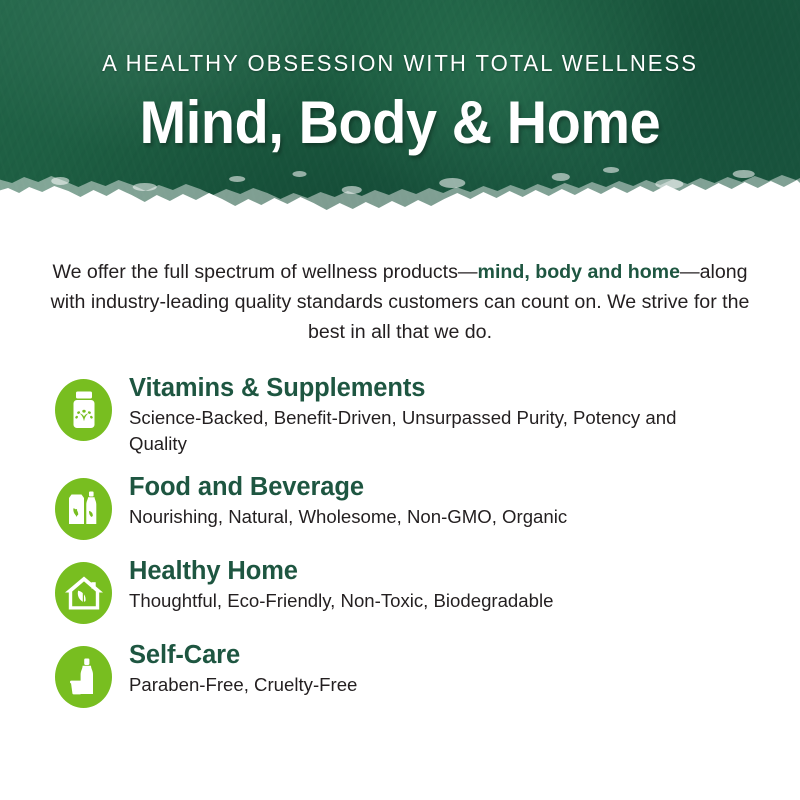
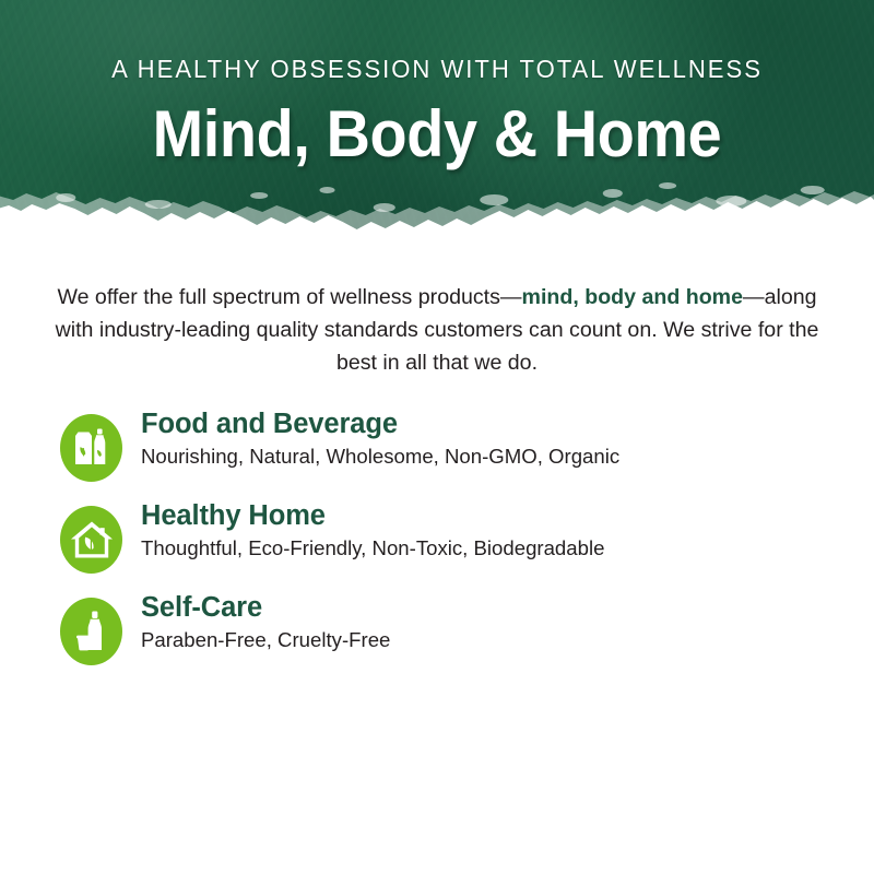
  A HEALTHY OBSESSION WITH TOTAL WELLNESS
  Mind, Body & Home
  We offer the full spectrum of wellness products—mind, body and home—along with industry-leading quality standards customers can count on. We strive for the best in all that we do.
- Vitamins & Supplements
- Science-Backed, Benefit-Driven, Unsurpassed Purity, Potency and Quality
  Food and Beverage
  Nourishing, Natural, Wholesome, Non-GMO, Organic
  Healthy Home
  Thoughtful, Eco-Friendly, Non-Toxic, Biodegradable
  Self-Care
  Paraben-Free, Cruelty-Free
